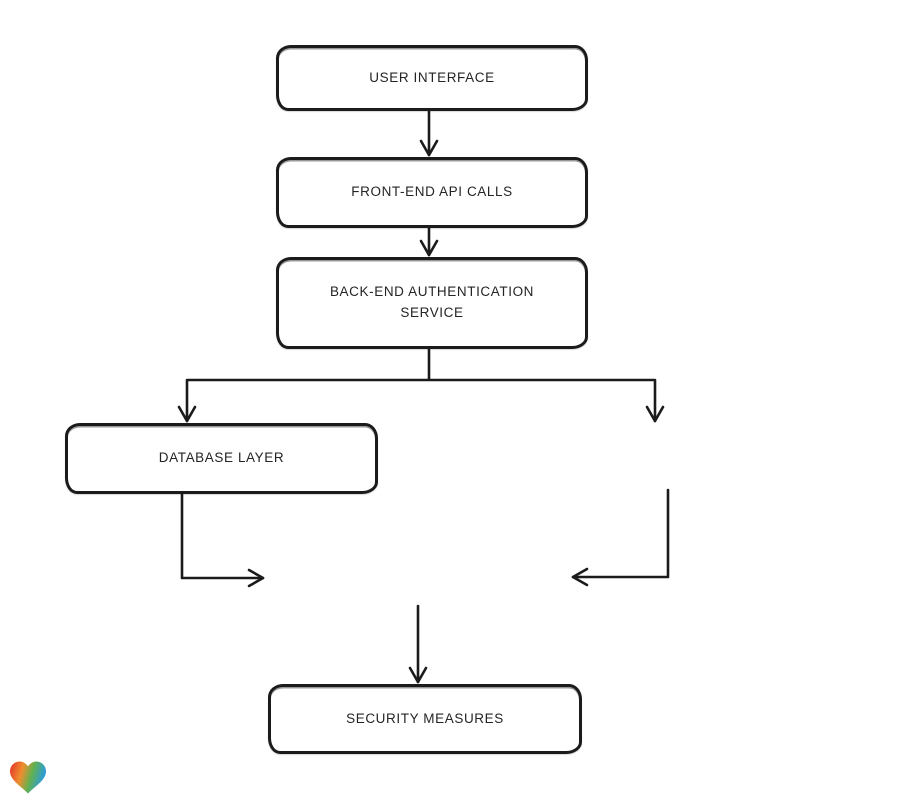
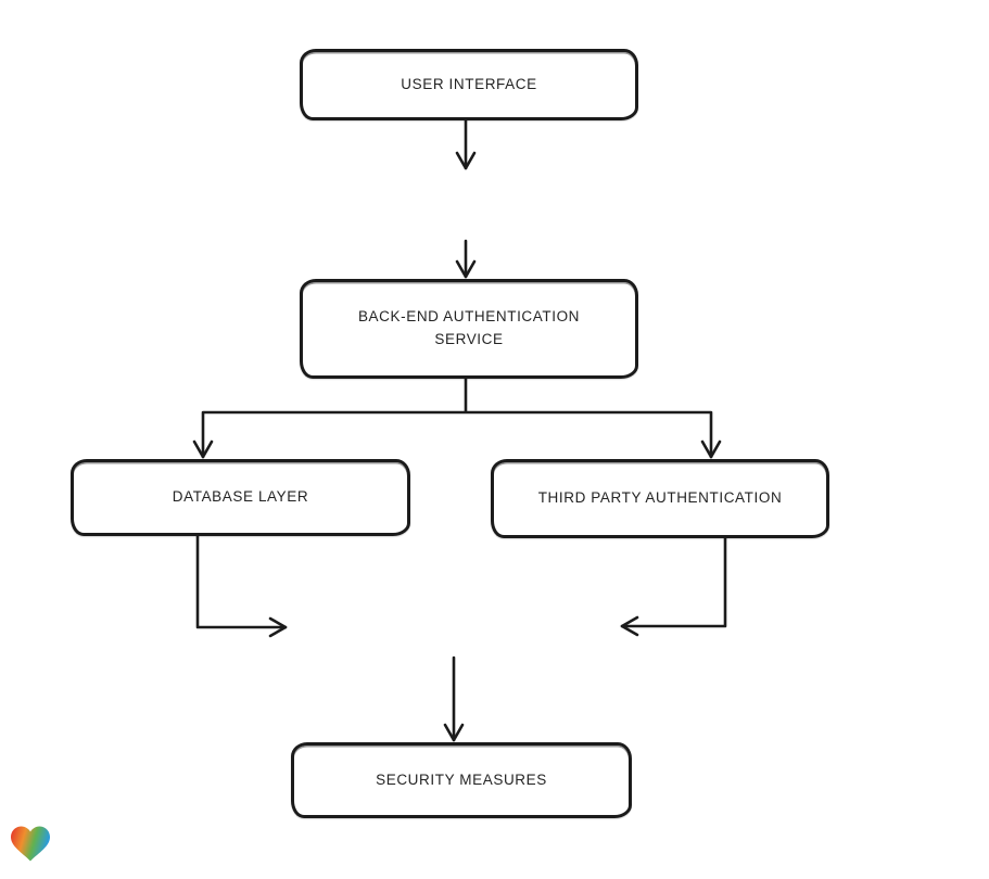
  USER INTERFACE
- FRONT-END API CALLS
  BACK-END AUTHENTICATION
  SERVICE
  DATABASE LAYER
+ THIRD PARTY AUTHENTICATION
  SECURITY MEASURES
